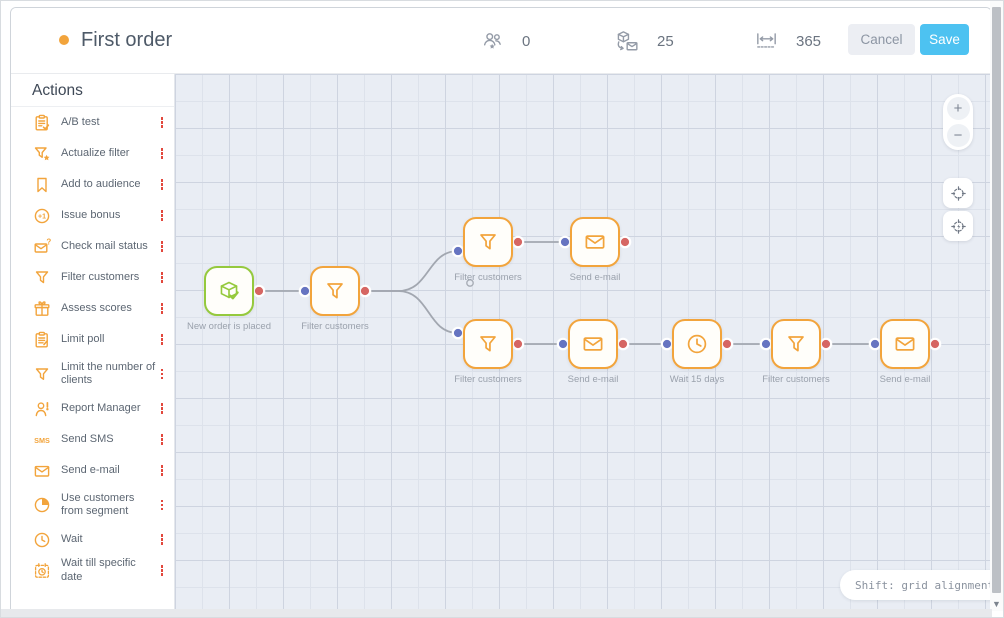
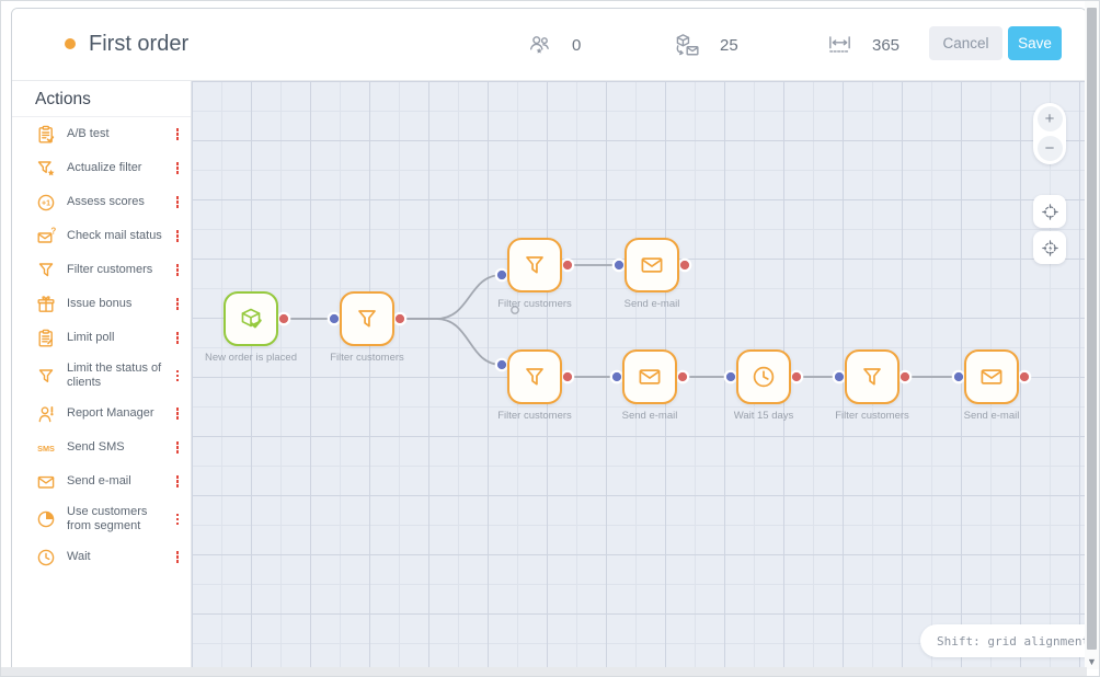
  First order
  0
  25
  365
  Cancel
  Save
  Actions
  A/B test
  Actualize filter
- Add to audience
- Issue bonus
+ Assess scores
  ?
  Check mail status
  Filter customers
- Assess scores
+ Issue bonus
  Limit poll
- Limit the number of clients
+ Limit the status of clients
  Report Manager
  SMS
  Send SMS
  Send e-mail
  Use customers from segment
  Wait
- Wait till specific date
  New order is placed
  Filter customers
  Filter customers
  Send e-mail
  Filter customers
  Send e-mail
  Wait 15 days
  Filter customers
  Send e-mail
  +
  −
  Shift: grid alignmen
  ▼
